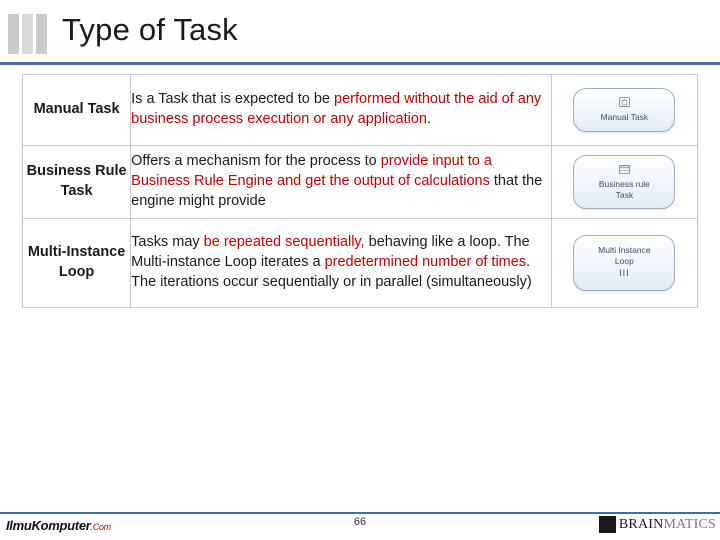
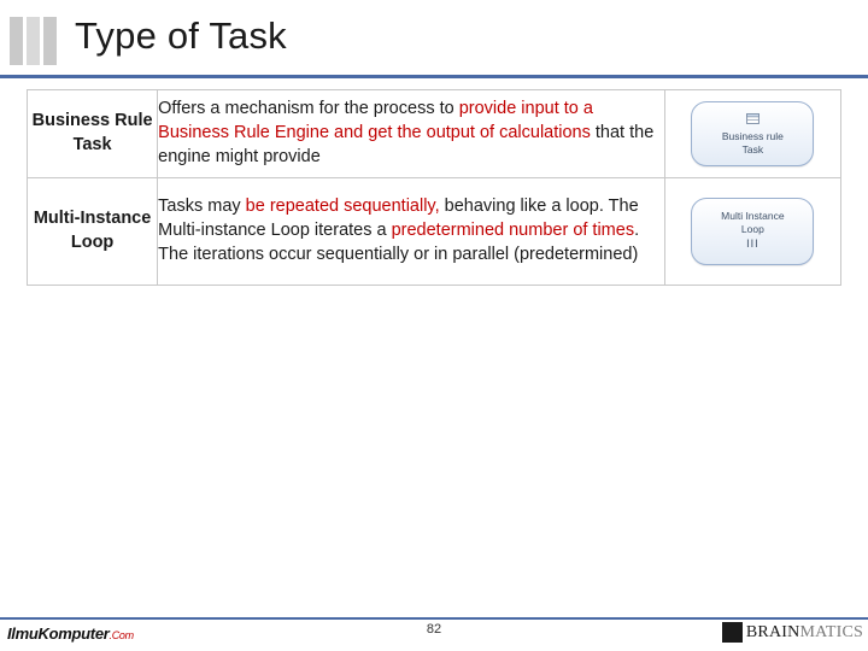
  Type of Task
- Manual Task	Is a Task that is expected to be performed without the aid of any business process execution or any application.	Manual Task
  Business Rule Task	Offers a mechanism for the process to provide input to a Business Rule Engine and get the output of calculations that the engine might provide	Business rule Task
- Multi-Instance Loop	Tasks may be repeated sequentially, behaving like a loop. The Multi-instance Loop iterates a predetermined number of times. The iterations occur sequentially or in parallel (simultaneously)	Multi Instance Loop III
+ Multi-Instance Loop	Tasks may be repeated sequentially, behaving like a loop. The Multi-instance Loop iterates a predetermined number of times. The iterations occur sequentially or in parallel (predetermined)	Multi Instance Loop III
- 66
+ 82
  IlmuKomputer.Com
  BRAINMATICS
